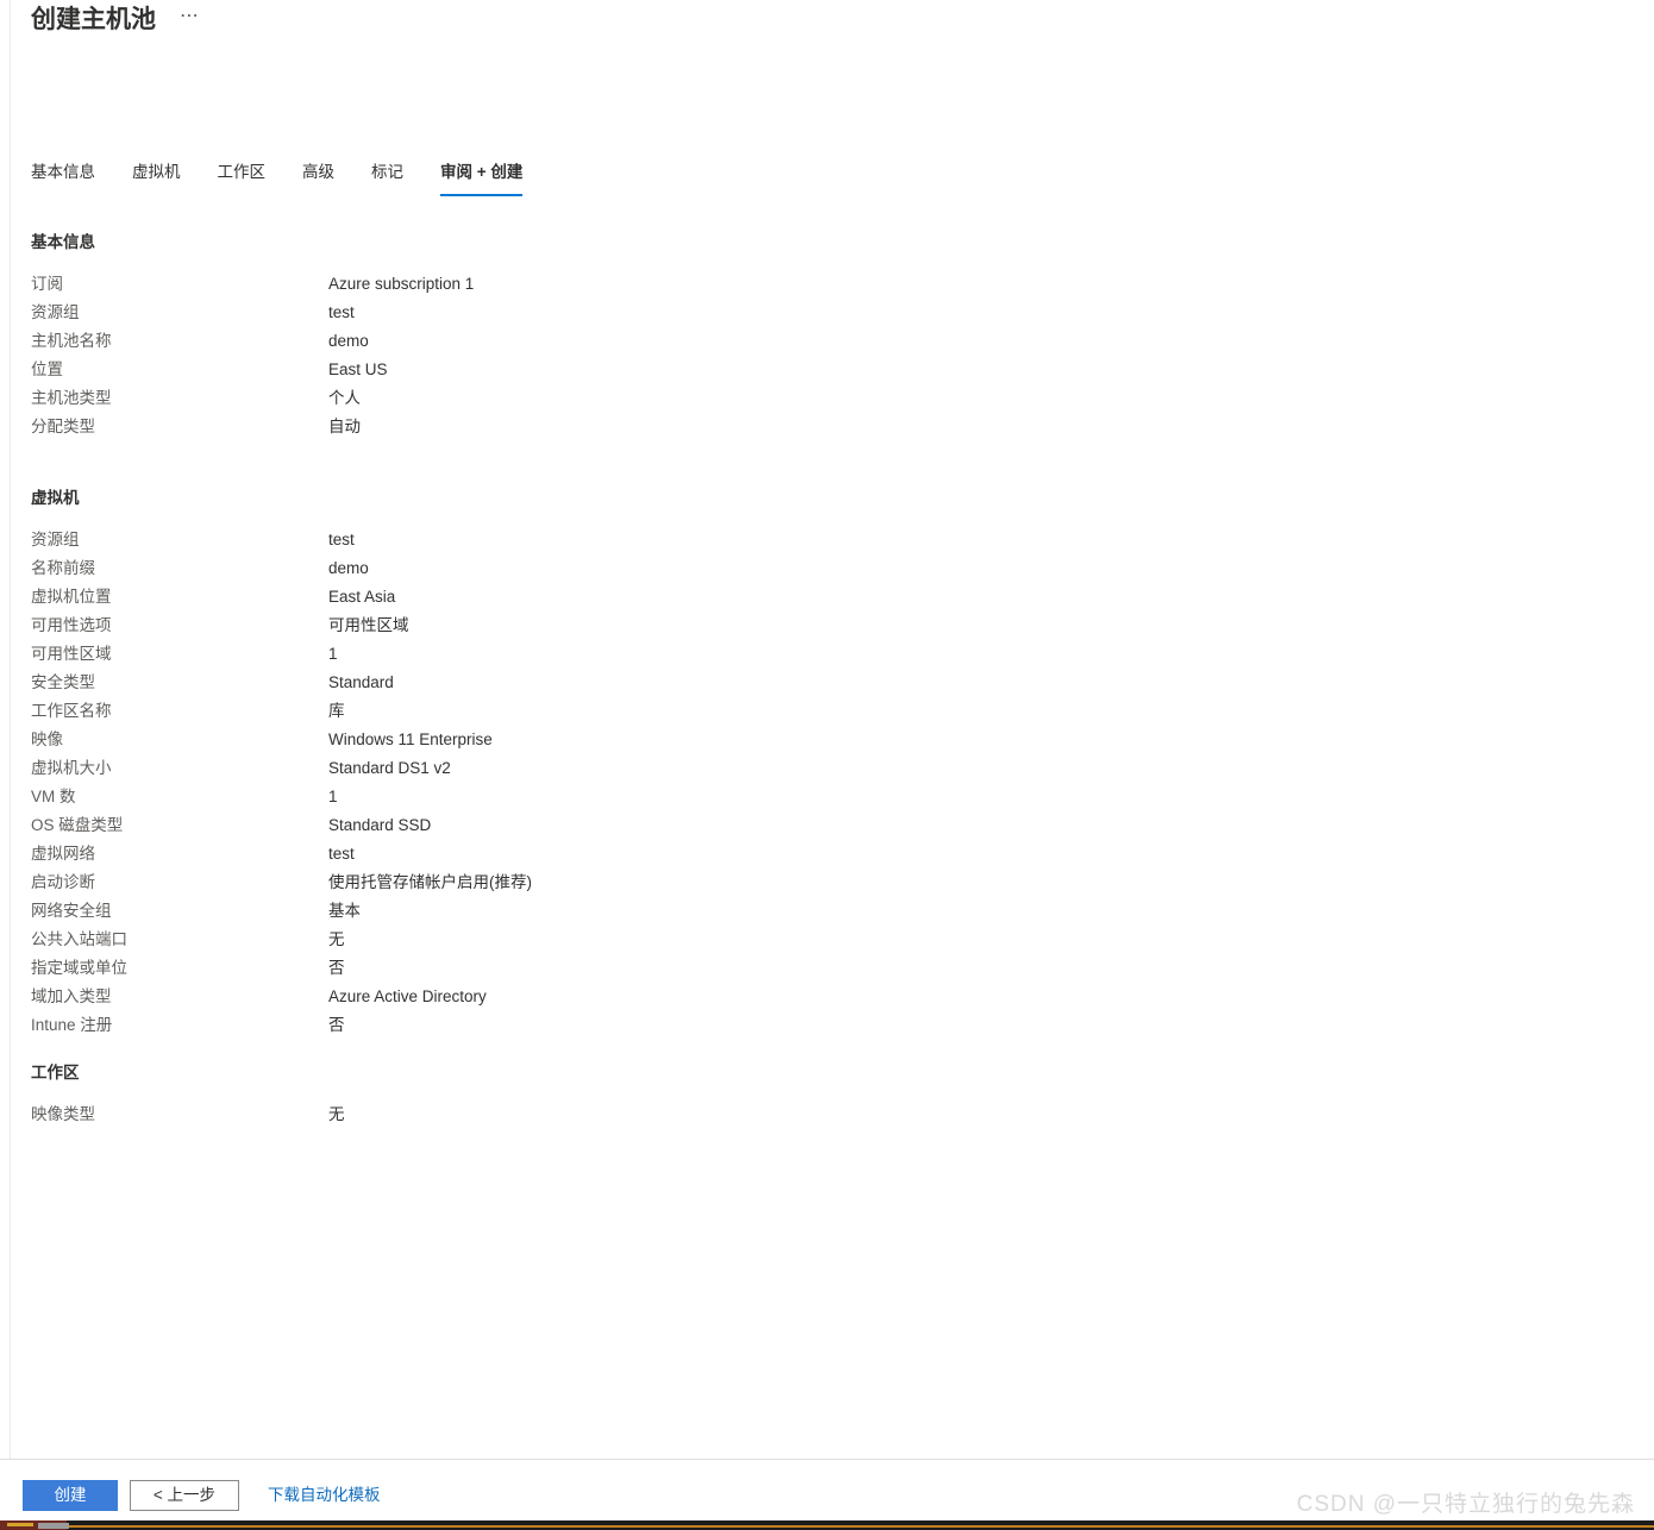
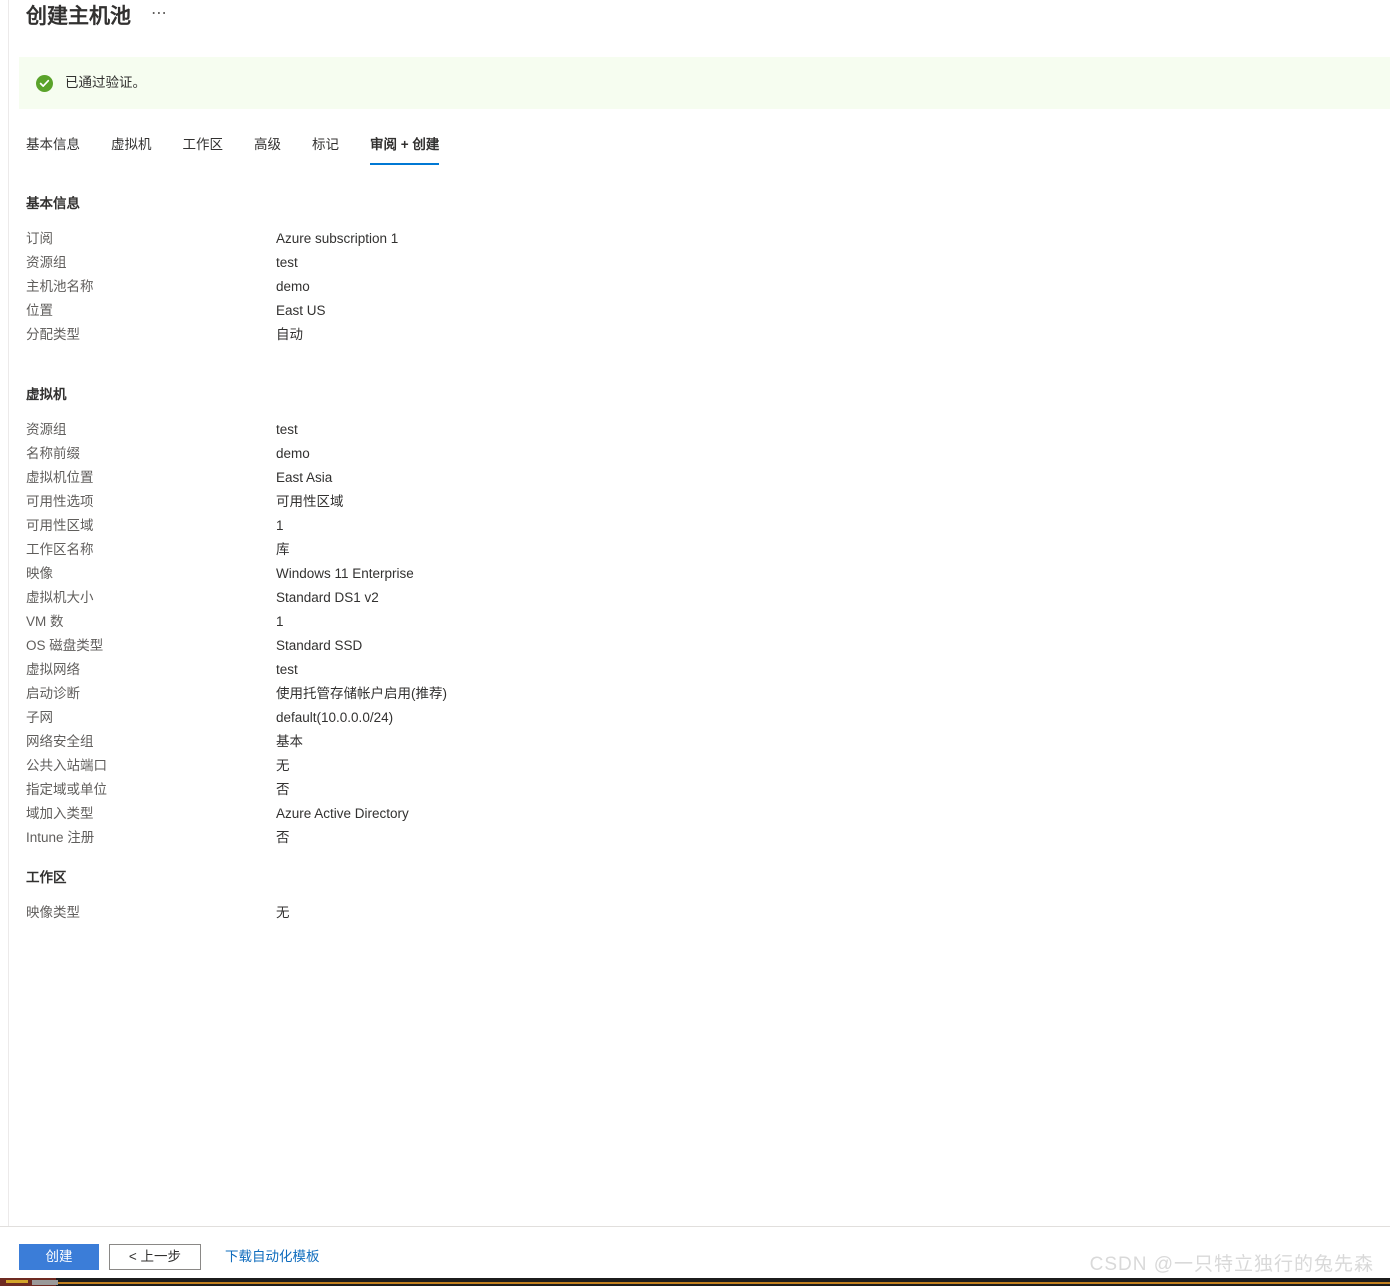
  创建主机池
  ⋯
+ 已通过验证。
  基本信息
  虚拟机
  工作区
  高级
  标记
  审阅 + 创建
  基本信息
  订阅
  Azure subscription 1
  资源组
  test
  主机池名称
  demo
  位置
  East US
- 主机池类型
- 个人
  分配类型
  自动
  虚拟机
  资源组
  test
  名称前缀
  demo
  虚拟机位置
  East Asia
  可用性选项
  可用性区域
  可用性区域
  1
- 安全类型
- Standard
  工作区名称
  库
  映像
  Windows 11 Enterprise
  虚拟机大小
  Standard DS1 v2
  VM 数
  1
  OS 磁盘类型
  Standard SSD
  虚拟网络
  test
  启动诊断
  使用托管存储帐户启用(推荐)
+ 子网
+ default(10.0.0.0/24)
  网络安全组
  基本
  公共入站端口
  无
  指定域或单位
  否
  域加入类型
  Azure Active Directory
  Intune 注册
  否
  工作区
  映像类型
  无
  创建
  < 上一步
  下载自动化模板
  CSDN @一只特立独行的兔先森
